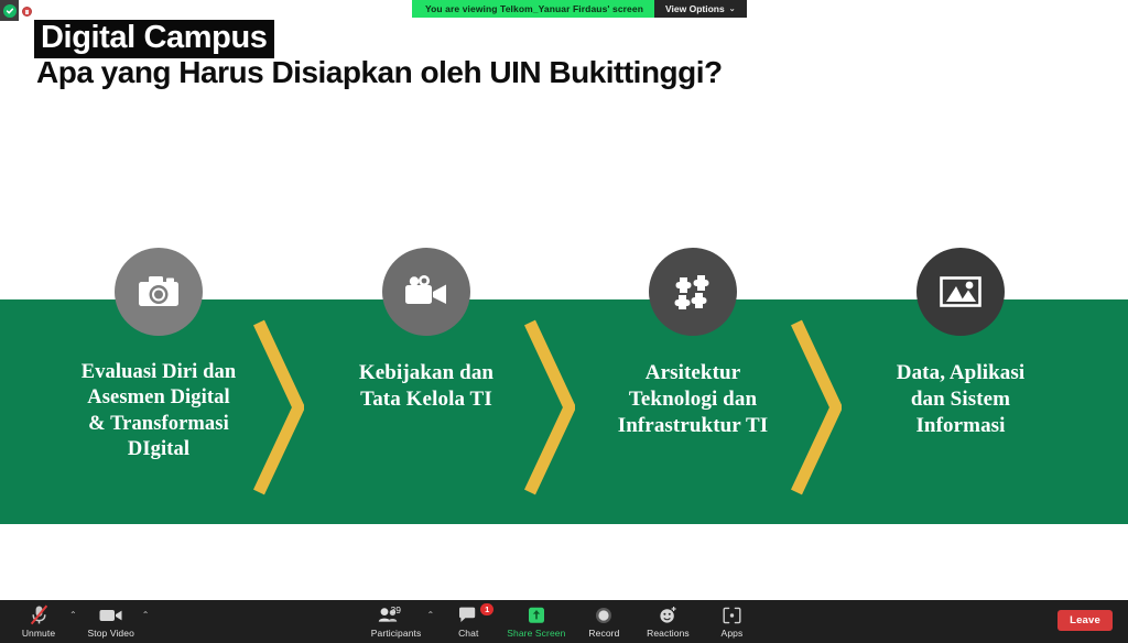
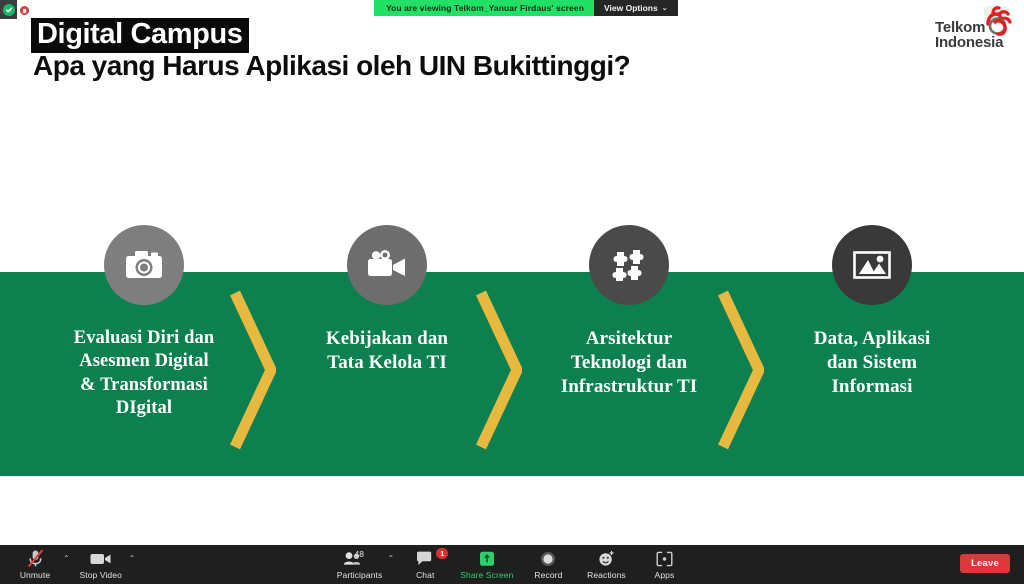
  Digital Campus
- Apa yang Harus Disiapkan oleh UIN Bukittinggi?
+ Apa yang Harus Aplikasi oleh UIN Bukittinggi?
  Evaluasi Diri dan
  Asesmen Digital
  & Transformasi
  DIgital
  Kebijakan dan
  Tata Kelola TI
  Arsitektur
  Teknologi dan
  Infrastruktur TI
  Data, Aplikasi
  dan Sistem
  Informasi
  You are viewing Telkom_Yanuar Firdaus' screen
  View Options
+ Telkom
+ Indonesia
  Unmute
  ⌃
  Stop Video
  ⌃
- 39
+ 48
  Participants
  ⌃
  1
  Chat
  Share Screen
  Record
  Reactions
  Apps
  Leave
